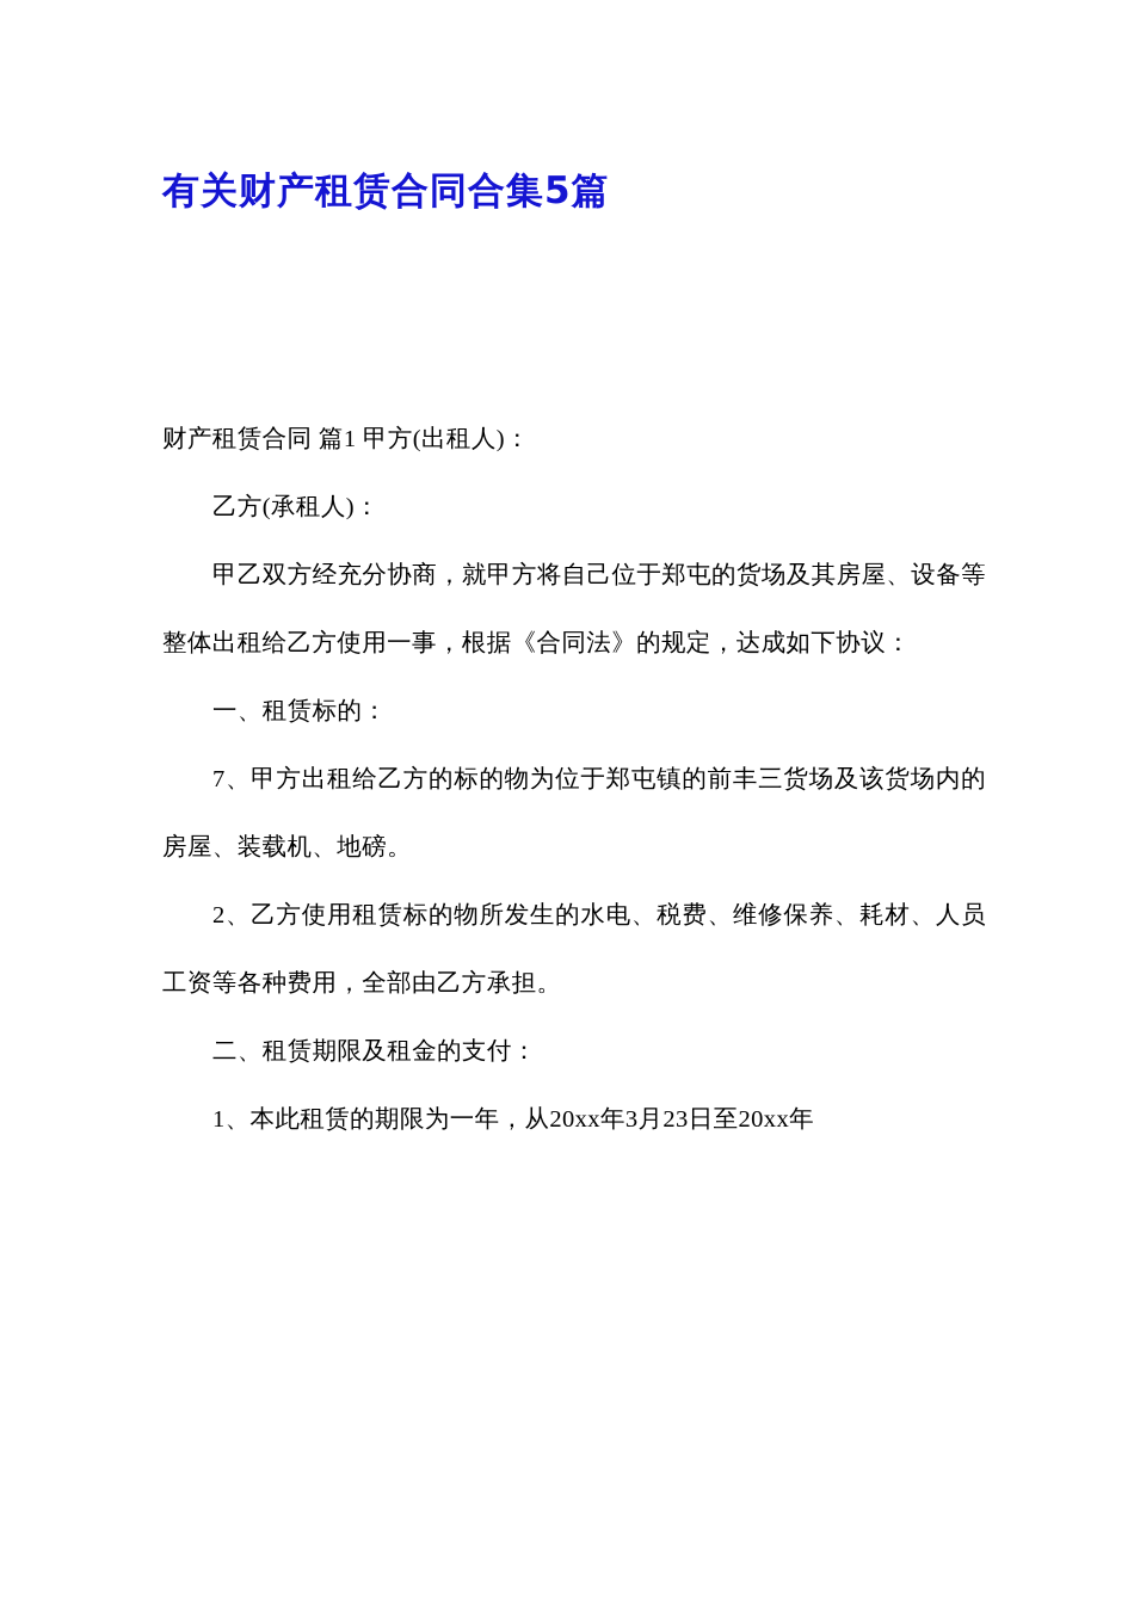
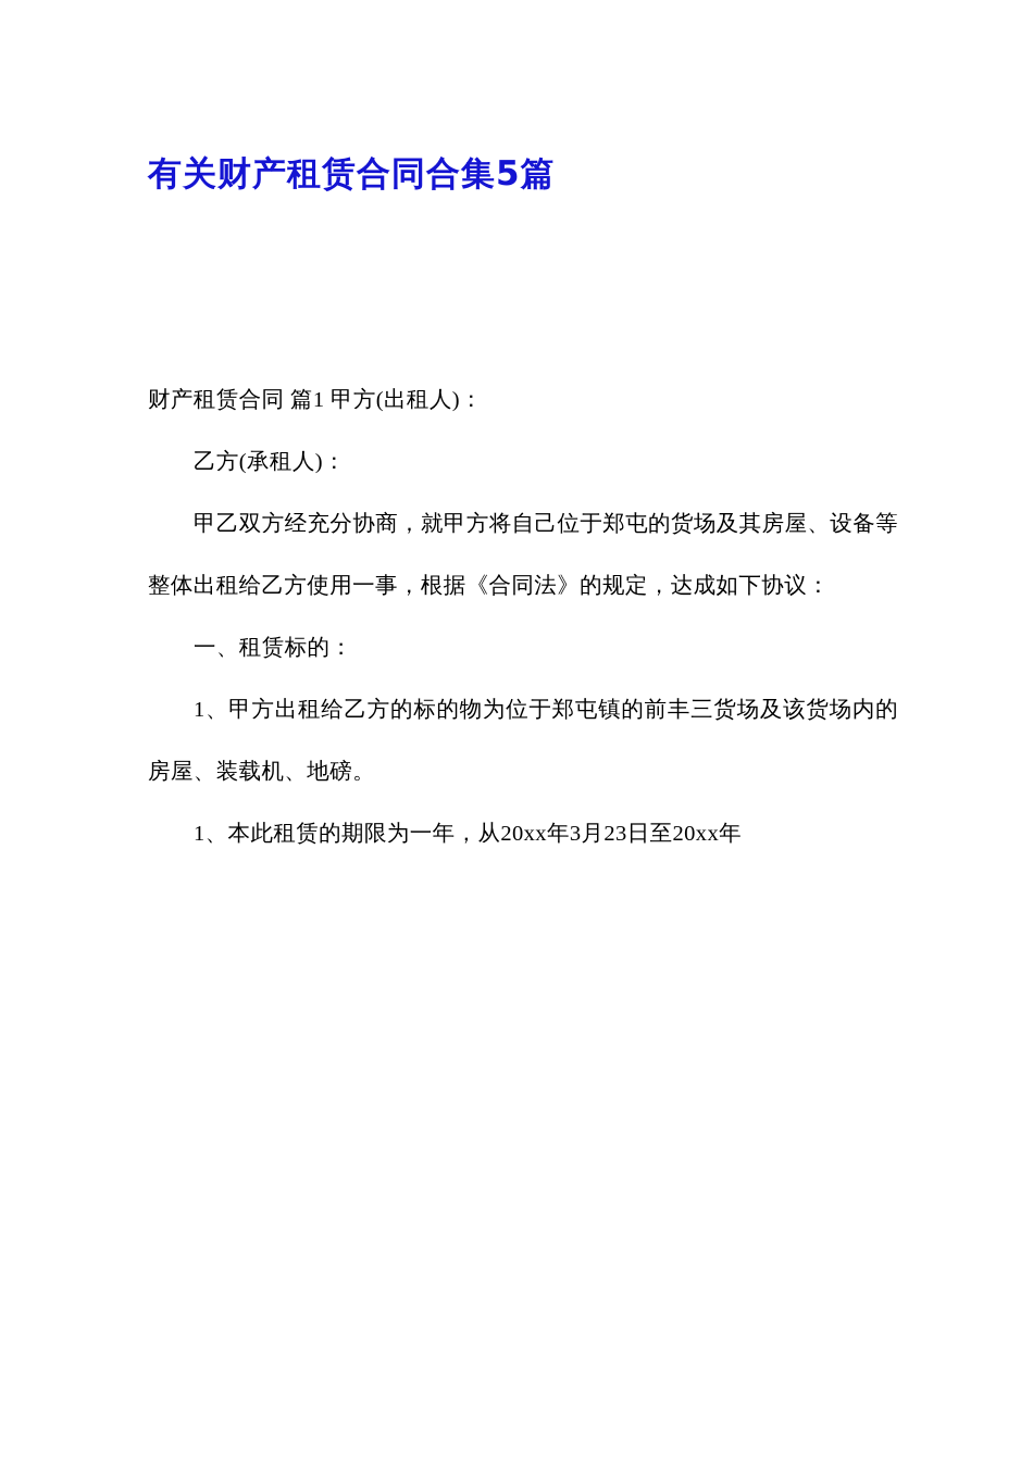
  有关财产租赁合同合集5篇
  财产租赁合同 篇1 甲方(出租人)：
  乙方(承租人)：
  甲乙双方经充分协商，就甲方将自己位于郑屯的货场及其房屋、设备等整体出租给乙方使用一事，根据《合同法》的规定，达成如下协议：
  一、租赁标的：
- 7、甲方出租给乙方的标的物为位于郑屯镇的前丰三货场及该货场内的房屋、装载机、地磅。
+ 1、甲方出租给乙方的标的物为位于郑屯镇的前丰三货场及该货场内的房屋、装载机、地磅。
- 2、乙方使用租赁标的物所发生的水电、税费、维修保养、耗材、人员工资等各种费用，全部由乙方承担。
- 二、租赁期限及租金的支付：
  1、本此租赁的期限为一年，从20xx年3月23日至20xx年
